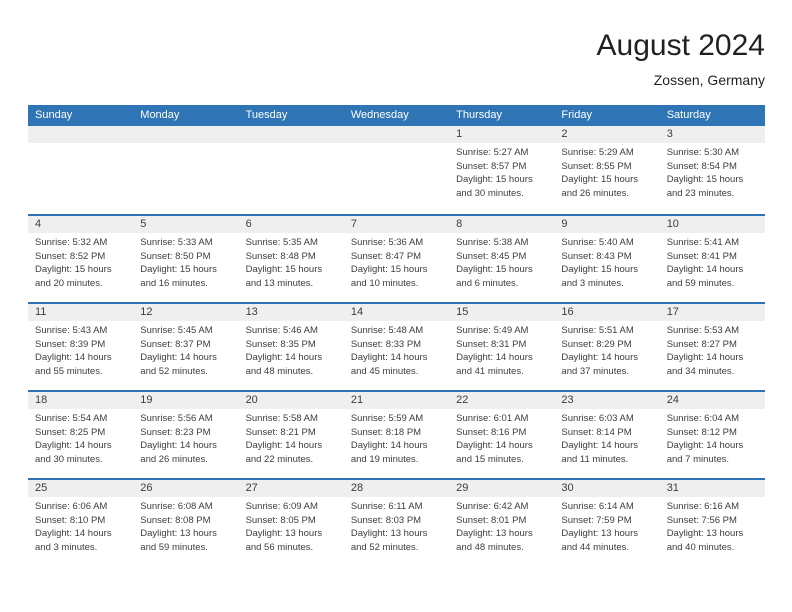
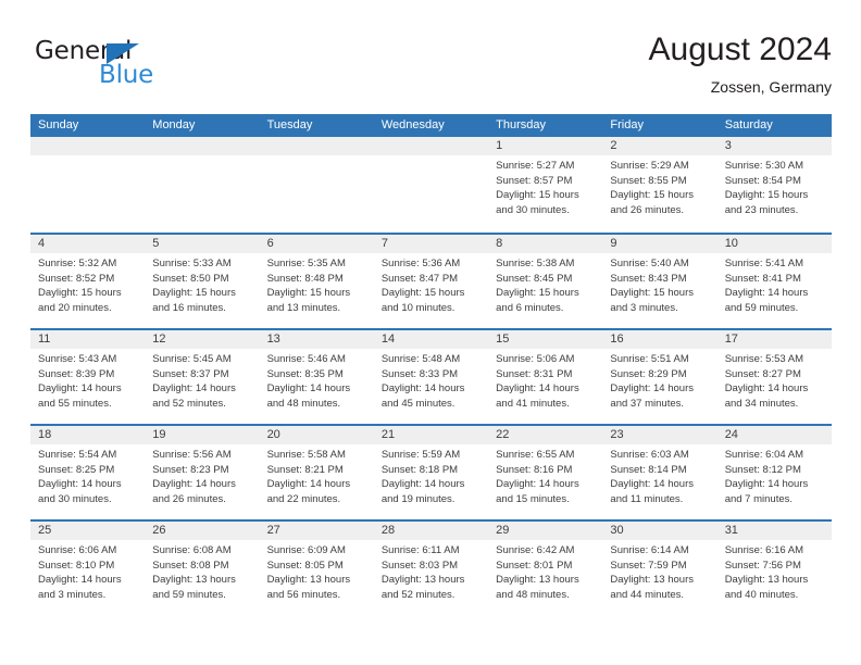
+ General
+ Blue
  August 2024
  Zossen, Germany
  Sunday
  Monday
  Tuesday
  Wednesday
  Thursday
  Friday
  Saturday
  1
  Sunrise: 5:27 AM
  Sunset: 8:57 PM
  Daylight: 15 hours
  and 30 minutes.
  2
  Sunrise: 5:29 AM
  Sunset: 8:55 PM
  Daylight: 15 hours
  and 26 minutes.
  3
  Sunrise: 5:30 AM
  Sunset: 8:54 PM
  Daylight: 15 hours
  and 23 minutes.
  4
  Sunrise: 5:32 AM
  Sunset: 8:52 PM
  Daylight: 15 hours
  and 20 minutes.
  5
  Sunrise: 5:33 AM
  Sunset: 8:50 PM
  Daylight: 15 hours
  and 16 minutes.
  6
  Sunrise: 5:35 AM
  Sunset: 8:48 PM
  Daylight: 15 hours
  and 13 minutes.
  7
  Sunrise: 5:36 AM
  Sunset: 8:47 PM
  Daylight: 15 hours
  and 10 minutes.
  8
  Sunrise: 5:38 AM
  Sunset: 8:45 PM
  Daylight: 15 hours
  and 6 minutes.
  9
  Sunrise: 5:40 AM
  Sunset: 8:43 PM
  Daylight: 15 hours
  and 3 minutes.
  10
  Sunrise: 5:41 AM
  Sunset: 8:41 PM
  Daylight: 14 hours
  and 59 minutes.
  11
  Sunrise: 5:43 AM
  Sunset: 8:39 PM
  Daylight: 14 hours
  and 55 minutes.
  12
  Sunrise: 5:45 AM
  Sunset: 8:37 PM
  Daylight: 14 hours
  and 52 minutes.
  13
  Sunrise: 5:46 AM
  Sunset: 8:35 PM
  Daylight: 14 hours
  and 48 minutes.
  14
  Sunrise: 5:48 AM
  Sunset: 8:33 PM
  Daylight: 14 hours
  and 45 minutes.
  15
- Sunrise: 5:49 AM
+ Sunrise: 5:06 AM
  Sunset: 8:31 PM
  Daylight: 14 hours
  and 41 minutes.
  16
  Sunrise: 5:51 AM
  Sunset: 8:29 PM
  Daylight: 14 hours
  and 37 minutes.
  17
  Sunrise: 5:53 AM
  Sunset: 8:27 PM
  Daylight: 14 hours
  and 34 minutes.
  18
  Sunrise: 5:54 AM
  Sunset: 8:25 PM
  Daylight: 14 hours
  and 30 minutes.
  19
  Sunrise: 5:56 AM
  Sunset: 8:23 PM
  Daylight: 14 hours
  and 26 minutes.
  20
  Sunrise: 5:58 AM
  Sunset: 8:21 PM
  Daylight: 14 hours
  and 22 minutes.
  21
  Sunrise: 5:59 AM
  Sunset: 8:18 PM
  Daylight: 14 hours
  and 19 minutes.
  22
- Sunrise: 6:01 AM
+ Sunrise: 6:55 AM
  Sunset: 8:16 PM
  Daylight: 14 hours
  and 15 minutes.
  23
  Sunrise: 6:03 AM
  Sunset: 8:14 PM
  Daylight: 14 hours
  and 11 minutes.
  24
  Sunrise: 6:04 AM
  Sunset: 8:12 PM
  Daylight: 14 hours
  and 7 minutes.
  25
  Sunrise: 6:06 AM
  Sunset: 8:10 PM
  Daylight: 14 hours
  and 3 minutes.
  26
  Sunrise: 6:08 AM
  Sunset: 8:08 PM
  Daylight: 13 hours
  and 59 minutes.
  27
  Sunrise: 6:09 AM
  Sunset: 8:05 PM
  Daylight: 13 hours
  and 56 minutes.
  28
  Sunrise: 6:11 AM
  Sunset: 8:03 PM
  Daylight: 13 hours
  and 52 minutes.
  29
  Sunrise: 6:42 AM
  Sunset: 8:01 PM
  Daylight: 13 hours
  and 48 minutes.
  30
  Sunrise: 6:14 AM
  Sunset: 7:59 PM
  Daylight: 13 hours
  and 44 minutes.
  31
  Sunrise: 6:16 AM
  Sunset: 7:56 PM
  Daylight: 13 hours
  and 40 minutes.
